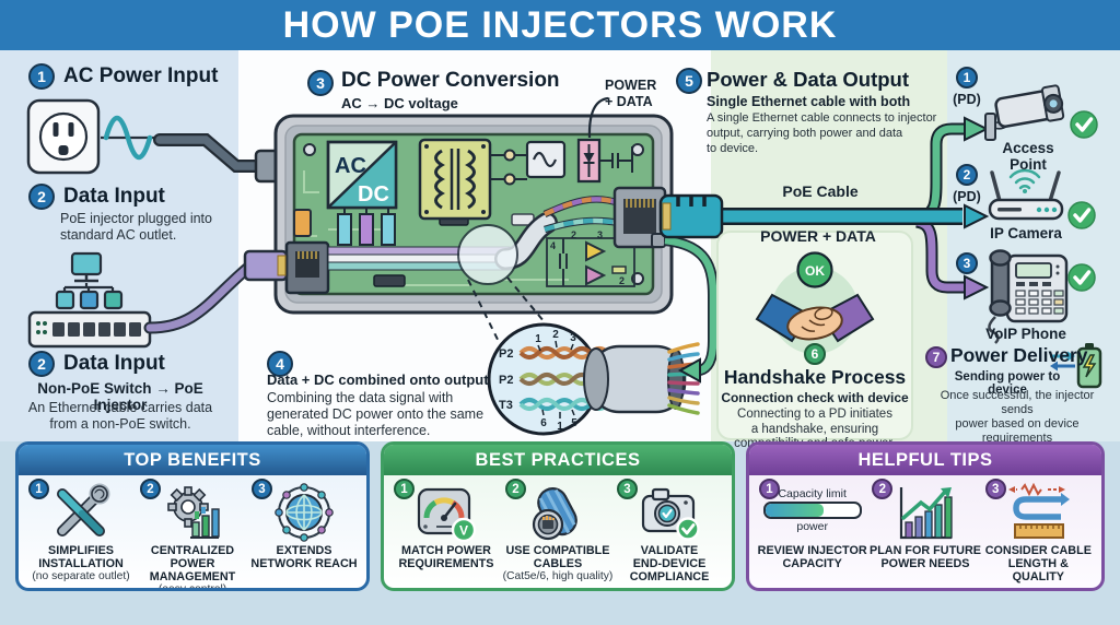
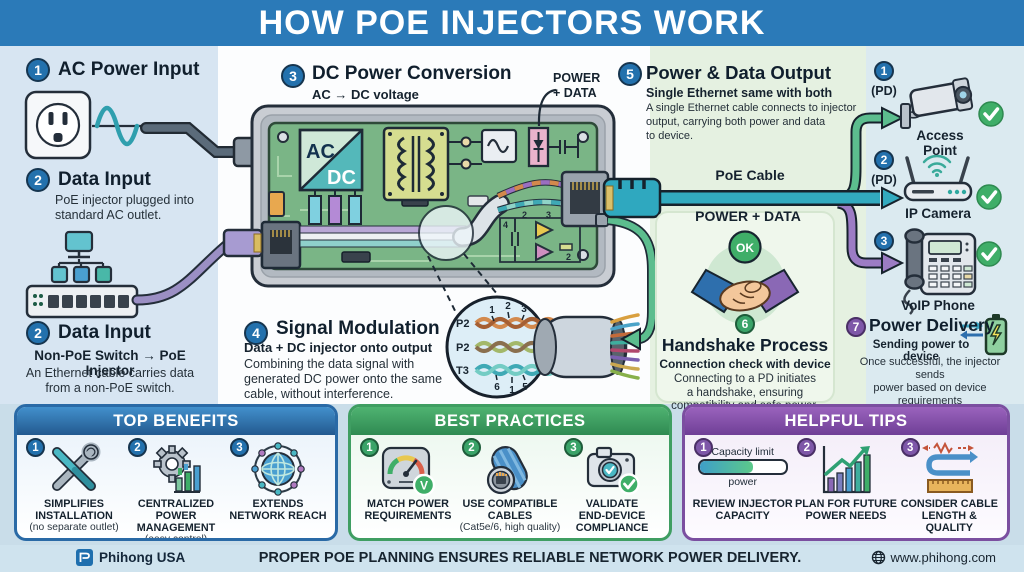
  HOW POE INJECTORS WORK
  AC
  DC
  4
  2
  3
  2
  P2
  P2
  T3
  1
  2
  3
  6
  1
  5
  OK
  1
  AC Power Input
  2
  Data Input
  PoE injector plugged into
  standard AC outlet.
  2
  Data Input
  Non-PoE Switch → PoE Injector
  An Ethernet cable carries data
  from a non-PoE switch.
  3
  DC Power Conversion
  AC → DC voltage
  POWER
  + DATA
  4
+ Signal Modulation
- Data + DC combined onto output
+ Data + DC injector onto output
  Combining the data signal with
  generated DC power onto the same
  cable, without interference.
  5
  Power & Data Output
- Single Ethernet cable with both
+ Single Ethernet same with both
  A single Ethernet cable connects to injector
  output, carrying both power and data
  to device.
  PoE Cable
  POWER + DATA
  6 Handshake Process
  Connection check with device
  Connecting to a PD initiates
  a handshake, ensuring
  7
  Power Delivery
  Sending power to device
  Once successful, the injector sends
  power based on device requirements
  1
  (PD)
  Access Point
  2
  (PD)
  IP Camera
  3
  VoIP Phone
  TOP BENEFITS
  1
  SIMPLIFIES
  INSTALLATION
  (no separate outlet)
  2
  CENTRALIZED POWER
  MANAGEMENT
  3
  EXTENDS
  NETWORK REACH
  BEST PRACTICES
  1
  V
  MATCH POWER
  REQUIREMENTS
  2
  USE COMPATIBLE
  CABLES
  (Cat5e/6, high quality)
  3
  VALIDATE
  END-DEVICE
  COMPLIANCE
  HELPFUL TIPS
  1
  Capacity limit
  power
  REVIEW INJECTOR
  CAPACITY
  2
  PLAN FOR FUTURE
  POWER NEEDS
  3
  CONSIDER CABLE
  LENGTH & QUALITY
+ Phihong USA
+ PROPER POE PLANNING ENSURES RELIABLE NETWORK POWER DELIVERY.
+ www.phihong.com
